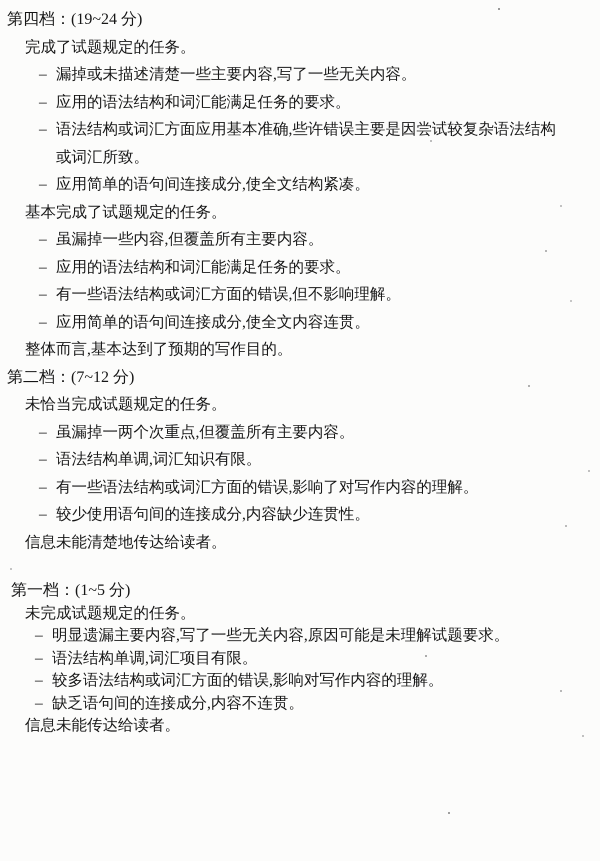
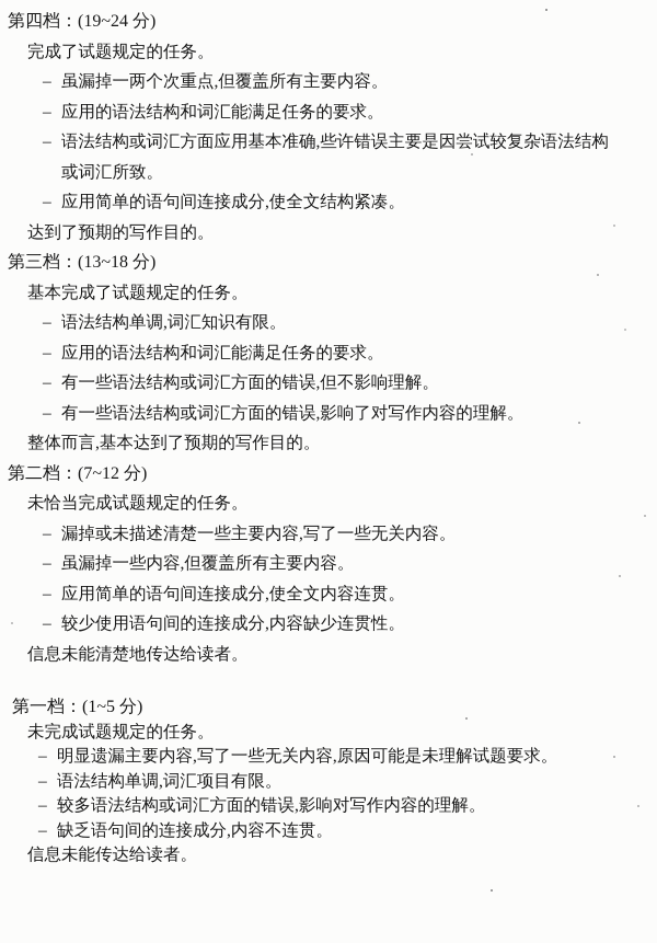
  第四档：(19~24 分)
  完成了试题规定的任务。
  –
- 漏掉或未描述清楚一些主要内容,写了一些无关内容。
+ 虽漏掉一两个次重点,但覆盖所有主要内容。
  –
  应用的语法结构和词汇能满足任务的要求。
  –
  语法结构或词汇方面应用基本准确,些许错误主要是因尝试较复杂语法结构或词汇所致。
  –
  应用简单的语句间连接成分,使全文结构紧凑。
+ 达到了预期的写作目的。
+ 第三档：(13~18 分)
  基本完成了试题规定的任务。
  –
- 虽漏掉一些内容,但覆盖所有主要内容。
+ 语法结构单调,词汇知识有限。
  –
  应用的语法结构和词汇能满足任务的要求。
  –
  有一些语法结构或词汇方面的错误,但不影响理解。
  –
- 应用简单的语句间连接成分,使全文内容连贯。
+ 有一些语法结构或词汇方面的错误,影响了对写作内容的理解。
  整体而言,基本达到了预期的写作目的。
  第二档：(7~12 分)
  未恰当完成试题规定的任务。
  –
- 虽漏掉一两个次重点,但覆盖所有主要内容。
+ 漏掉或未描述清楚一些主要内容,写了一些无关内容。
  –
- 语法结构单调,词汇知识有限。
+ 虽漏掉一些内容,但覆盖所有主要内容。
  –
- 有一些语法结构或词汇方面的错误,影响了对写作内容的理解。
+ 应用简单的语句间连接成分,使全文内容连贯。
  –
  较少使用语句间的连接成分,内容缺少连贯性。
  信息未能清楚地传达给读者。
  第一档：(1~5 分)
  未完成试题规定的任务。
  –
  明显遗漏主要内容,写了一些无关内容,原因可能是未理解试题要求。
  –
  语法结构单调,词汇项目有限。
  –
  较多语法结构或词汇方面的错误,影响对写作内容的理解。
  –
  缺乏语句间的连接成分,内容不连贯。
  信息未能传达给读者。
